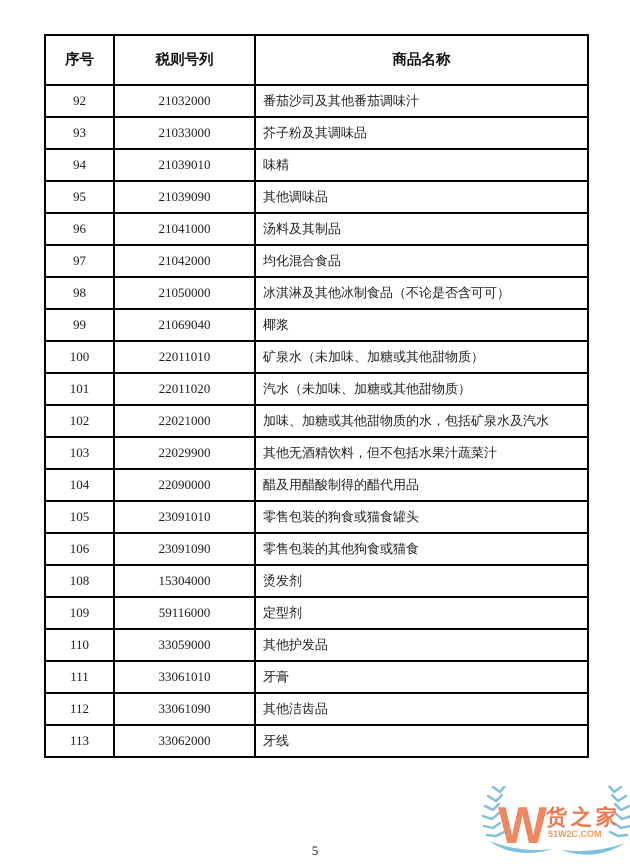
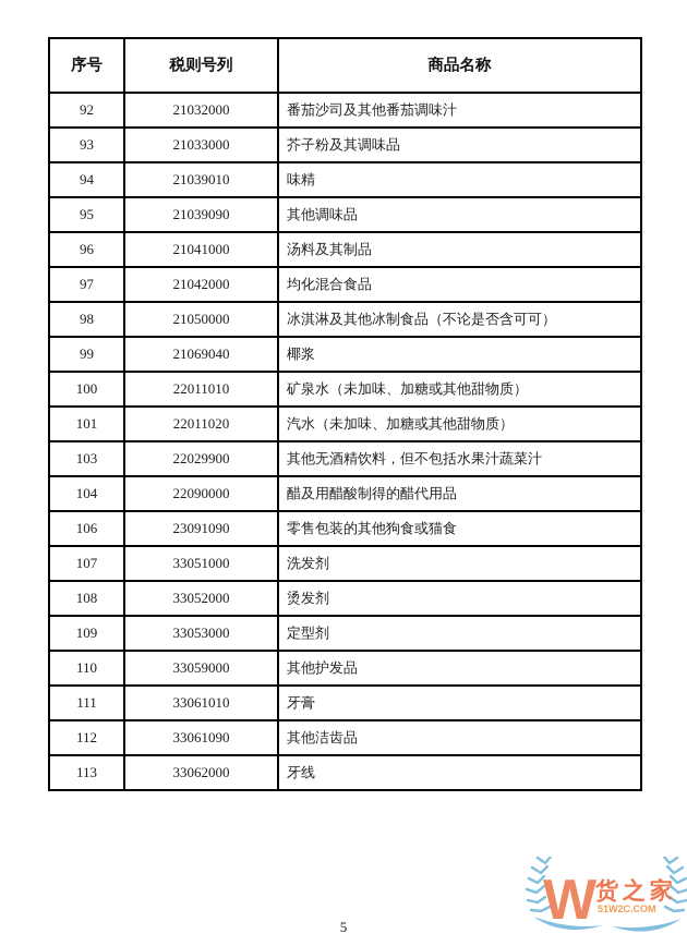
  序号	税则号列	商品名称
  92	21032000	番茄沙司及其他番茄调味汁
  93	21033000	芥子粉及其调味品
  94	21039010	味精
  95	21039090	其他调味品
  96	21041000	汤料及其制品
  97	21042000	均化混合食品
  98	21050000	冰淇淋及其他冰制食品（不论是否含可可）
  99	21069040	椰浆
  100	22011010	矿泉水（未加味、加糖或其他甜物质）
  101	22011020	汽水（未加味、加糖或其他甜物质）
- 102	22021000	加味、加糖或其他甜物质的水，包括矿泉水及汽水
  103	22029900	其他无酒精饮料，但不包括水果汁蔬菜汁
  104	22090000	醋及用醋酸制得的醋代用品
- 105	23091010	零售包装的狗食或猫食罐头
  106	23091090	零售包装的其他狗食或猫食
+ 107	33051000	洗发剂
- 108	15304000	烫发剂
+ 108	33052000	烫发剂
- 109	59116000	定型剂
+ 109	33053000	定型剂
  110	33059000	其他护发品
  111	33061010	牙膏
  112	33061090	其他洁齿品
  113	33062000	牙线
  5
  W
  货之家
  51W2C.COM
